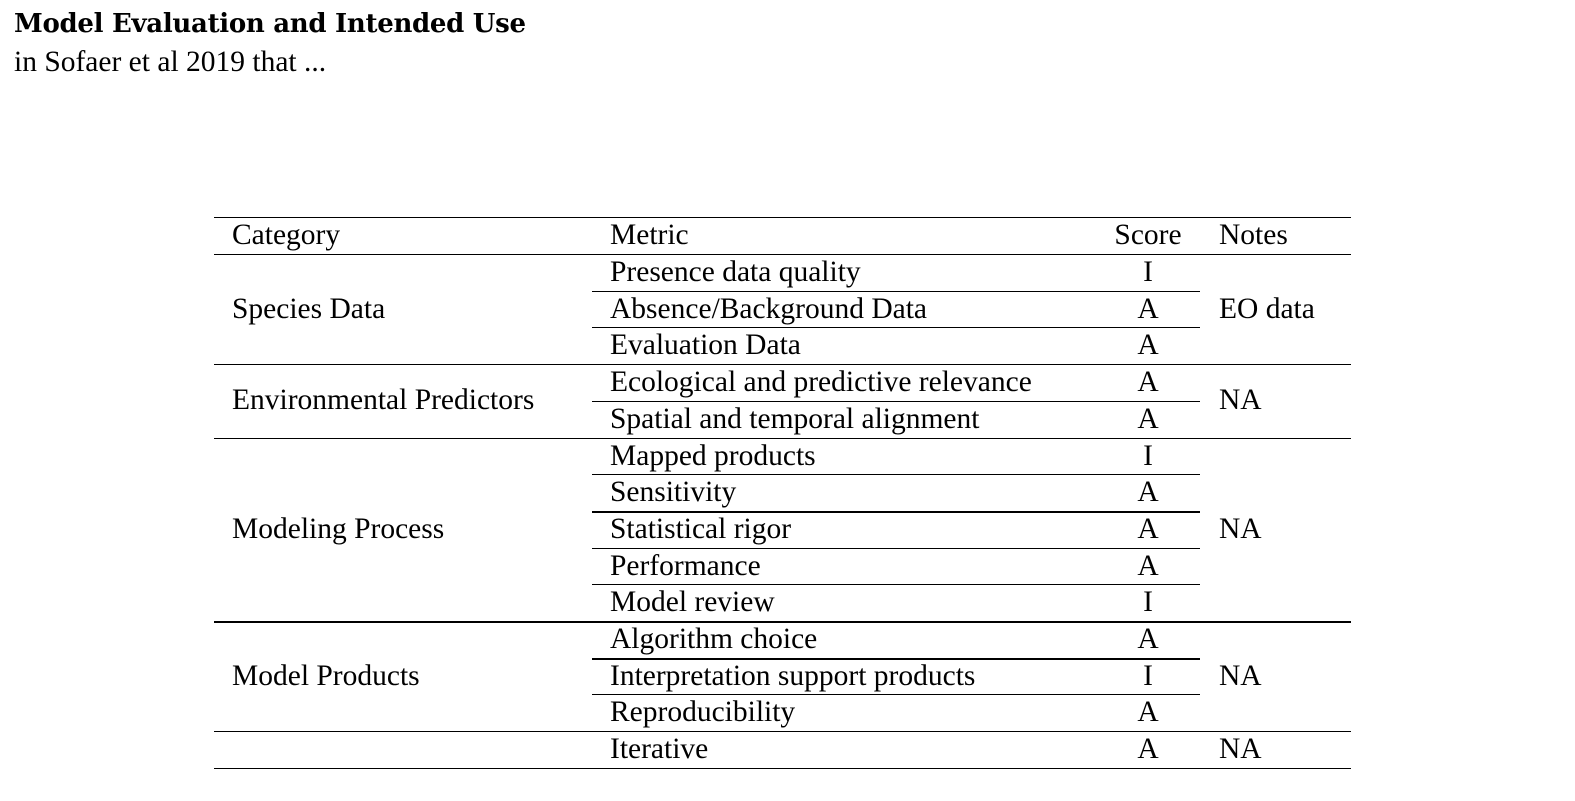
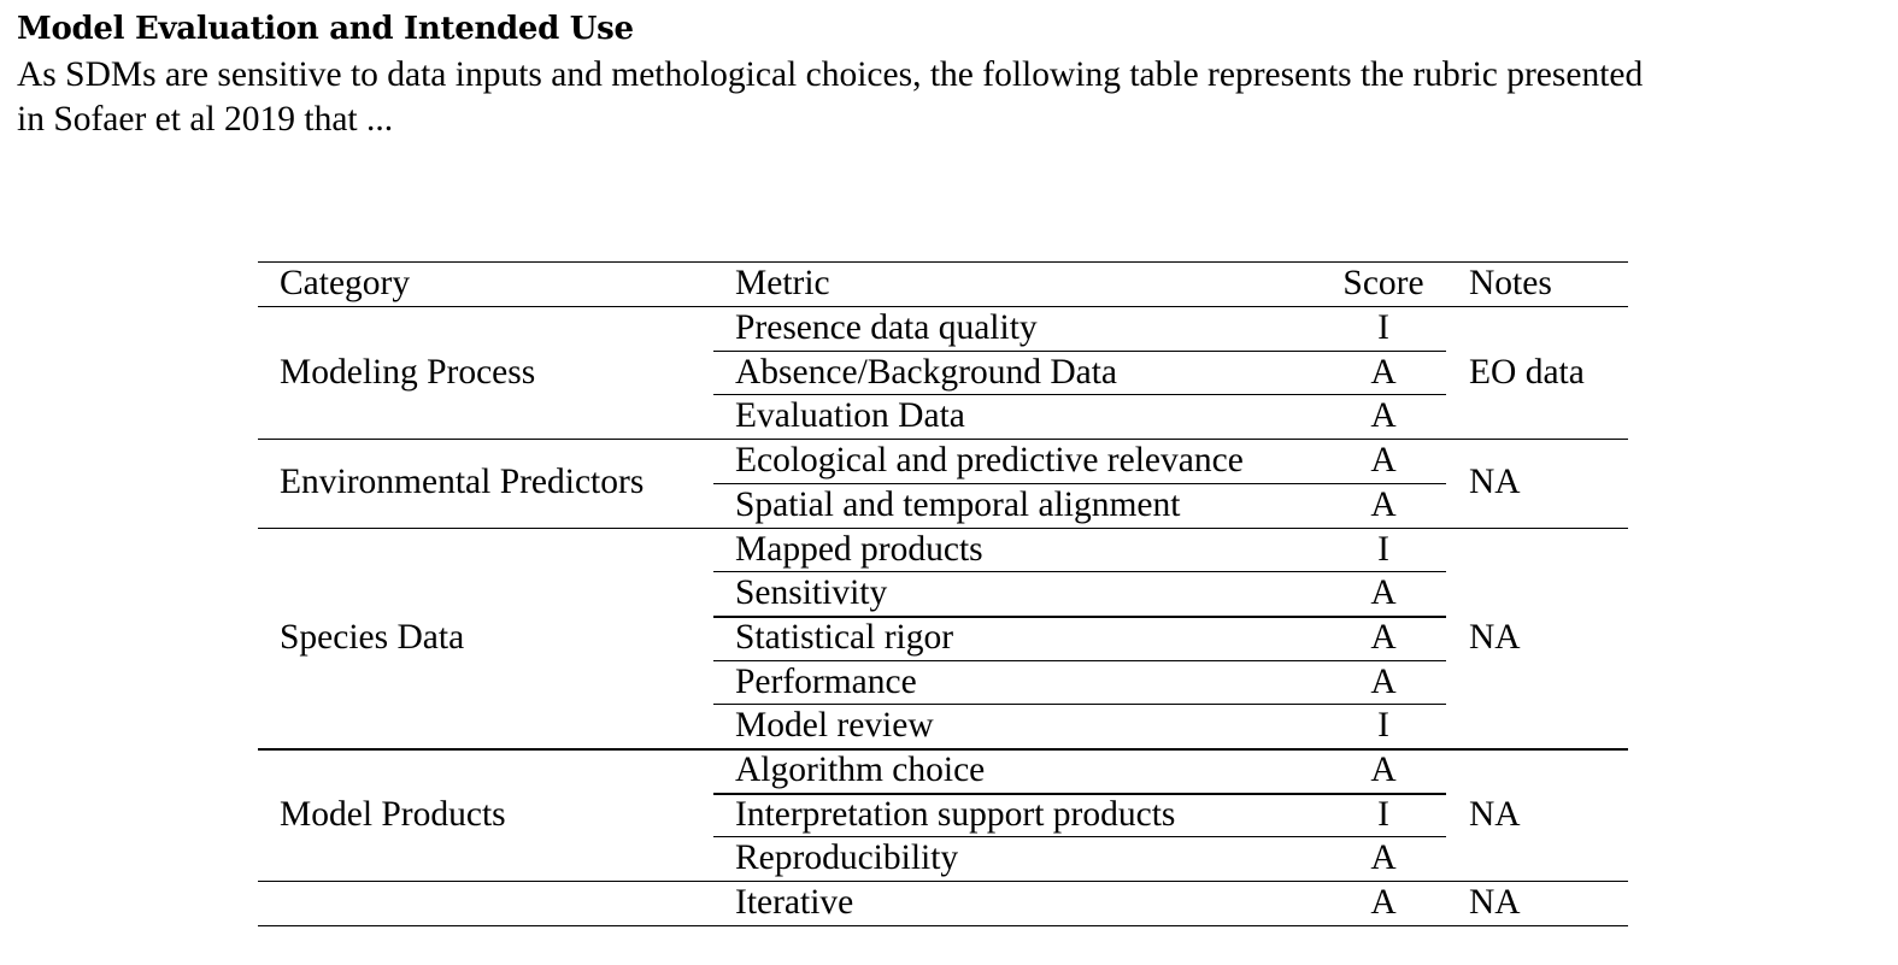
  Model Evaluation and Intended Use
+ As SDMs are sensitive to data inputs and methological choices, the following table represents the rubric presented
  in Sofaer et al 2019 that ...
  Category
  Metric
  Score
  Notes
- Species Data
+ Modeling Process
  EO data
  Presence data quality
  I
  Absence/Background Data
  A
  Evaluation Data
  A
  Environmental Predictors
  NA
  Ecological and predictive relevance
  A
  Spatial and temporal alignment
  A
- Modeling Process
+ Species Data
  NA
  Mapped products
  I
  Sensitivity
  A
  Statistical rigor
  A
  Performance
  A
  Model review
  I
  Model Products
  NA
  Algorithm choice
  A
  Interpretation support products
  I
  Reproducibility
  A
  NA
  Iterative
  A
